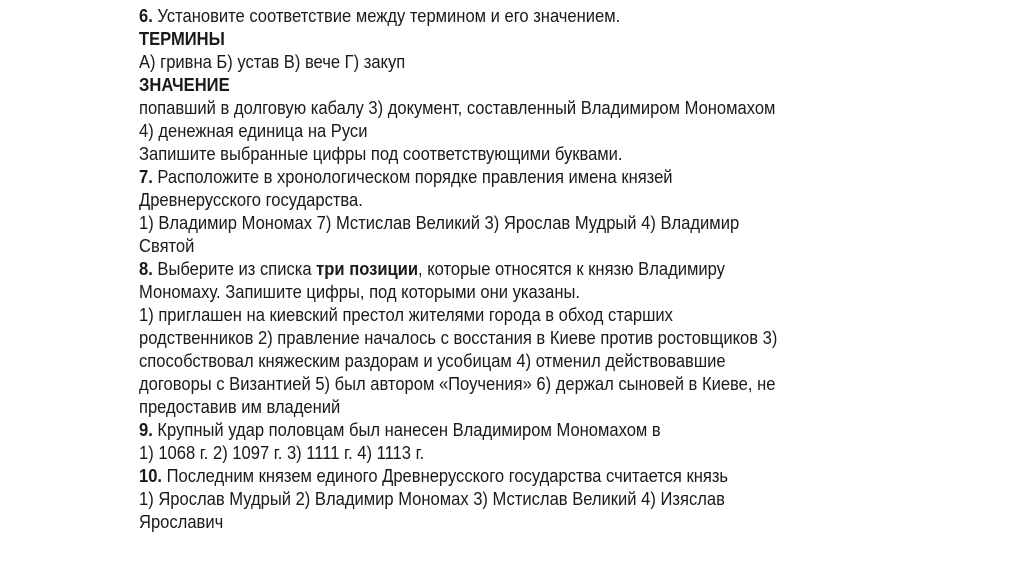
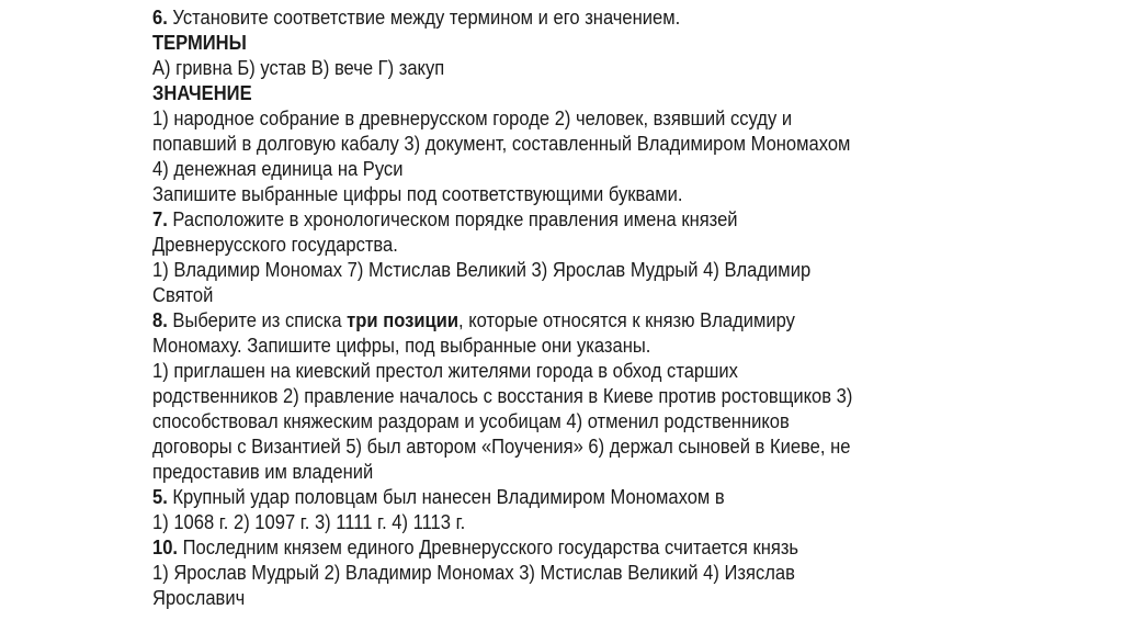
  6. Установите соответствие между термином и его значением.
  ТЕРМИНЫ
  А) гривна Б) устав В) вече Г) закуп
  ЗНАЧЕНИЕ
+ 1) народное собрание в древнерусском городе 2) человек, взявший ссуду и
  попавший в долговую кабалу 3) документ, составленный Владимиром Мономахом
  4) денежная единица на Руси
  Запишите выбранные цифры под соответствующими буквами.
  7. Расположите в хронологическом порядке правления имена князей
  Древнерусского государства.
  1) Владимир Мономах 7) Мстислав Великий 3) Ярослав Мудрый 4) Владимир
  Святой
  8. Выберите из списка три позиции, которые относятся к князю Владимиру
- Мономаху. Запишите цифры, под которыми они указаны.
+ Мономаху. Запишите цифры, под выбранные они указаны.
  1) приглашен на киевский престол жителями города в обход старших
  родственников 2) правление началось с восстания в Киеве против ростовщиков 3)
- способствовал княжеским раздорам и усобицам 4) отменил действовавшие
+ способствовал княжеским раздорам и усобицам 4) отменил родственников
  договоры с Византией 5) был автором «Поучения» 6) держал сыновей в Киеве, не
  предоставив им владений
- 9. Крупный удар половцам был нанесен Владимиром Мономахом в
+ 5. Крупный удар половцам был нанесен Владимиром Мономахом в
  1) 1068 г. 2) 1097 г. 3) 1111 г. 4) 1113 г.
  10. Последним князем единого Древнерусского государства считается князь
  1) Ярослав Мудрый 2) Владимир Мономах 3) Мстислав Великий 4) Изяслав
  Ярославич
